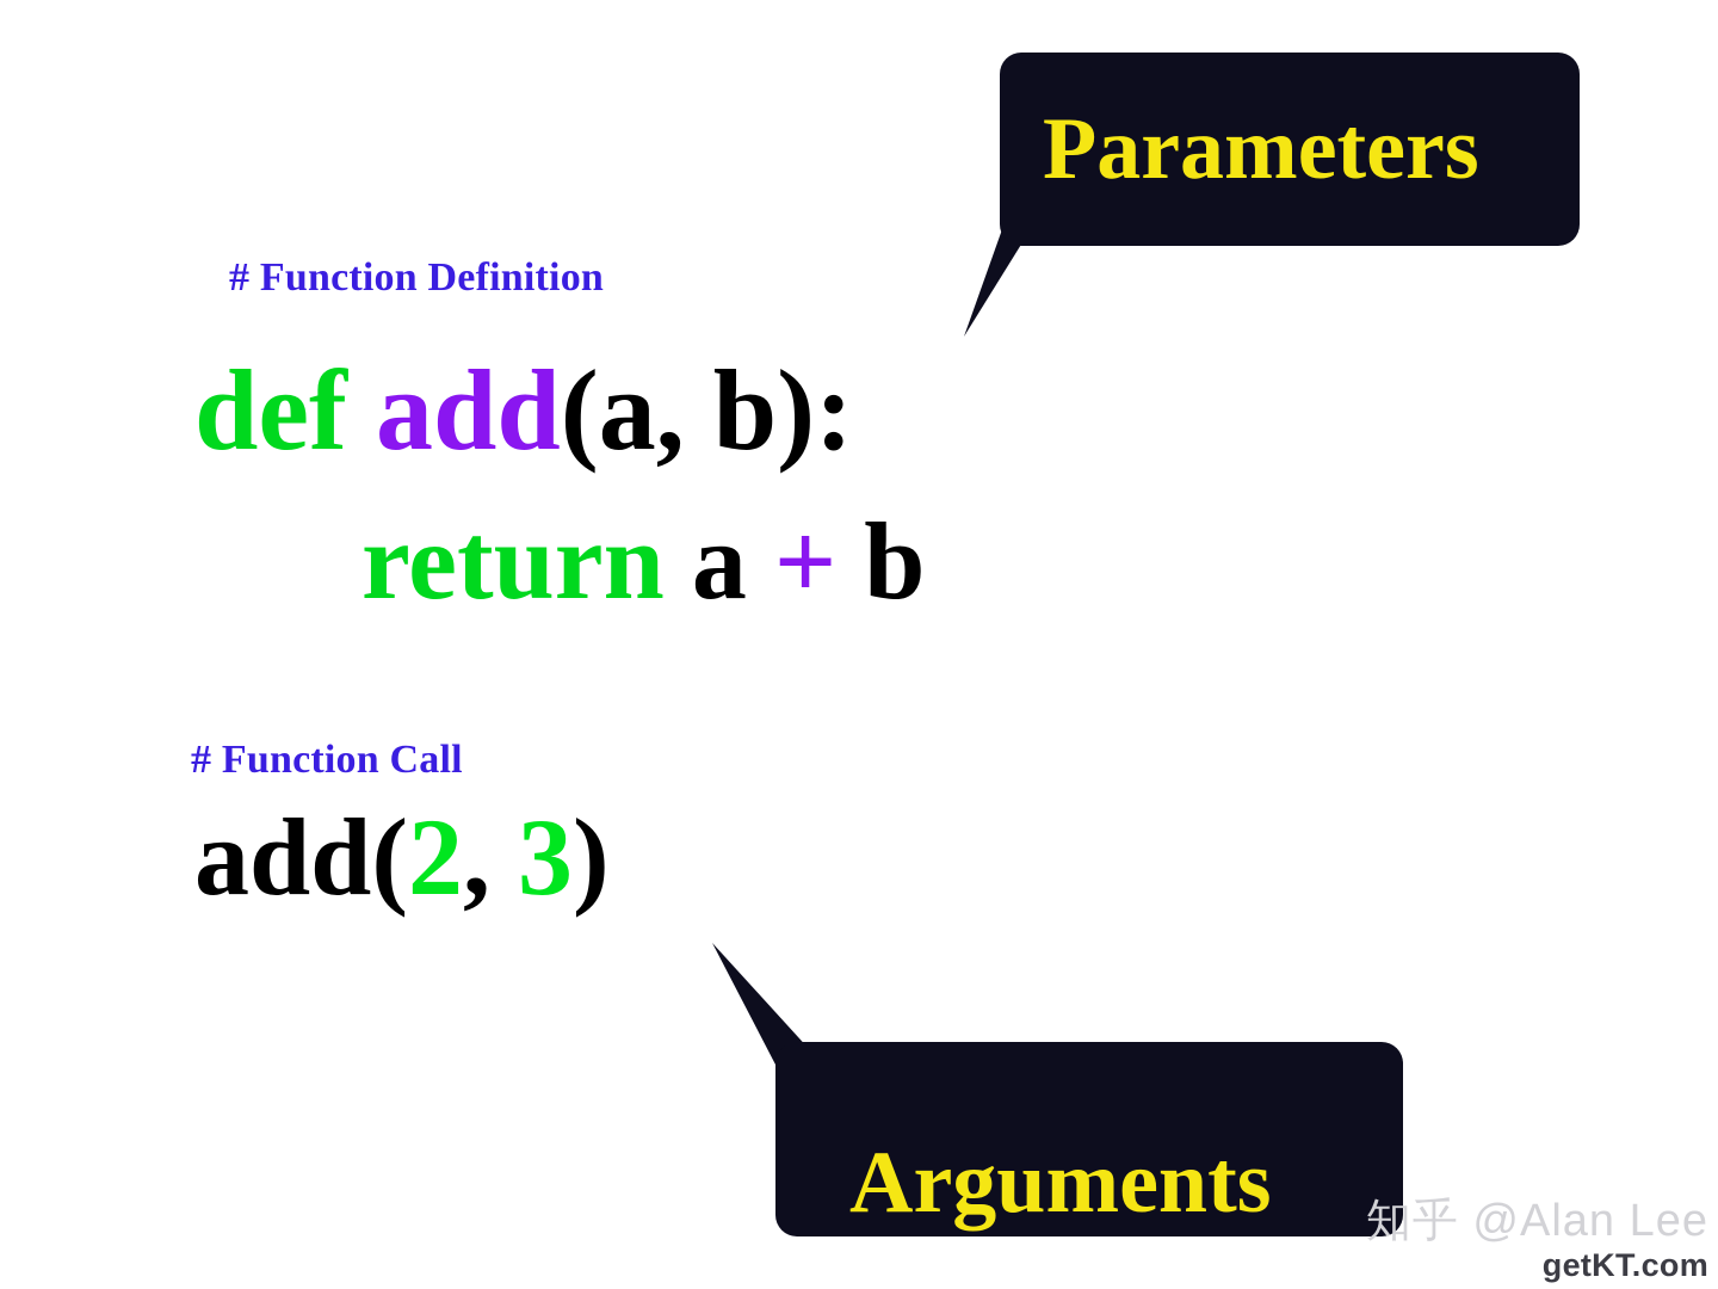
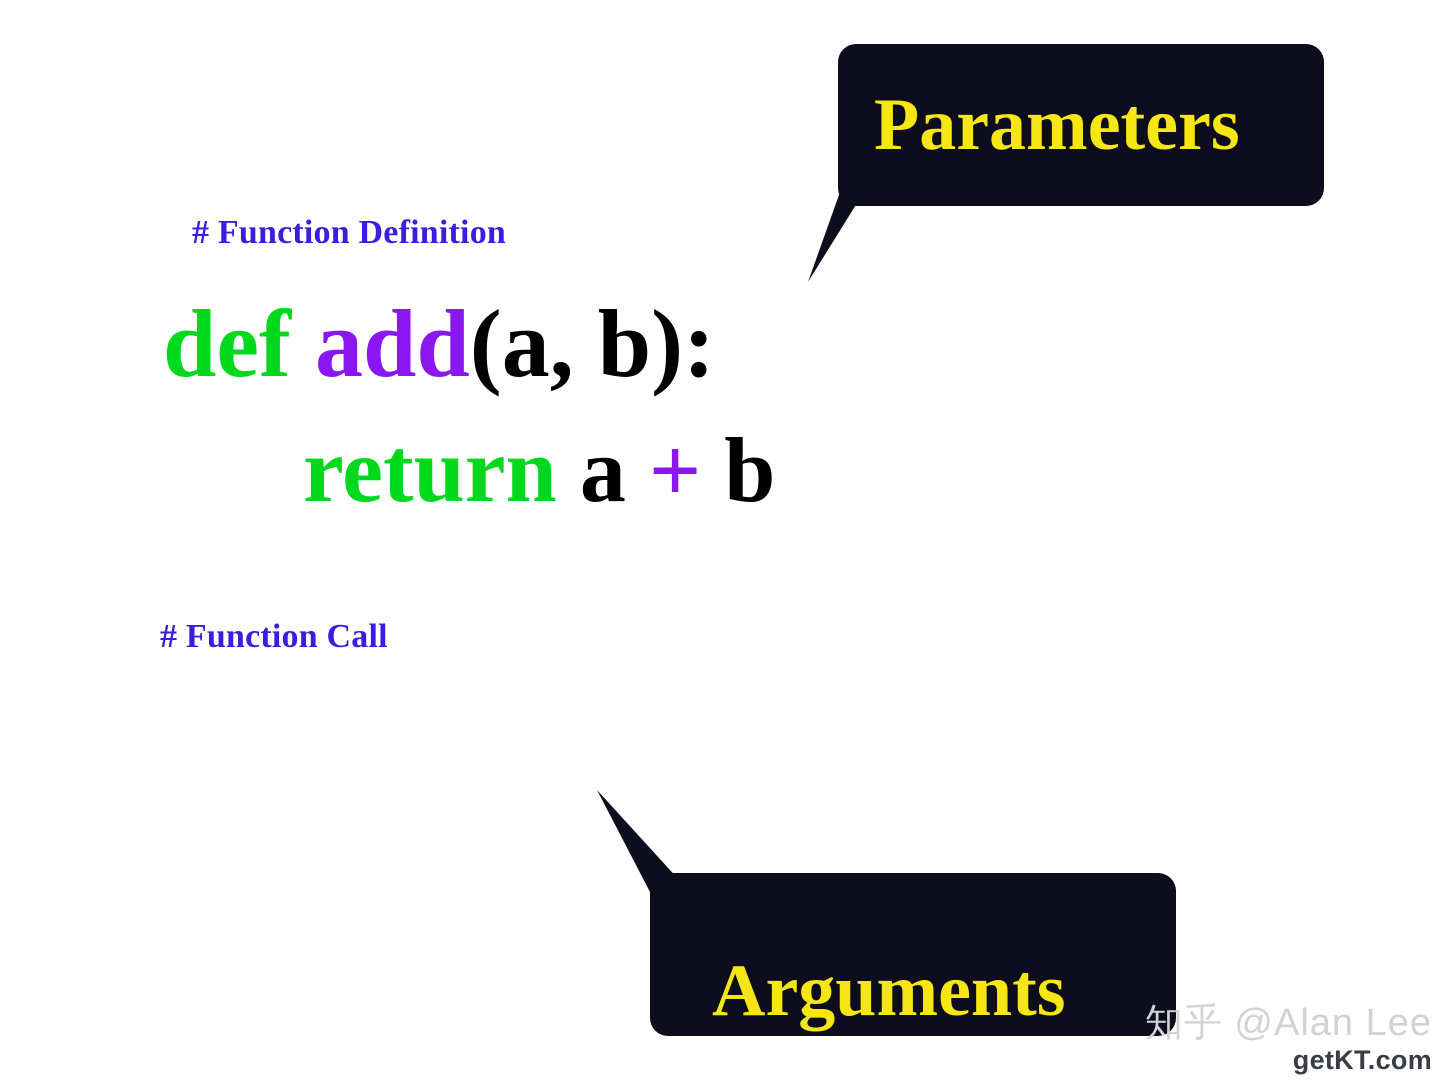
  # Function Definition
  def add(a, b):
  return a + b
  # Function Call
- add(2, 3)
  Parameters
  Arguments
  知乎 @Alan Lee
  getKT.com
